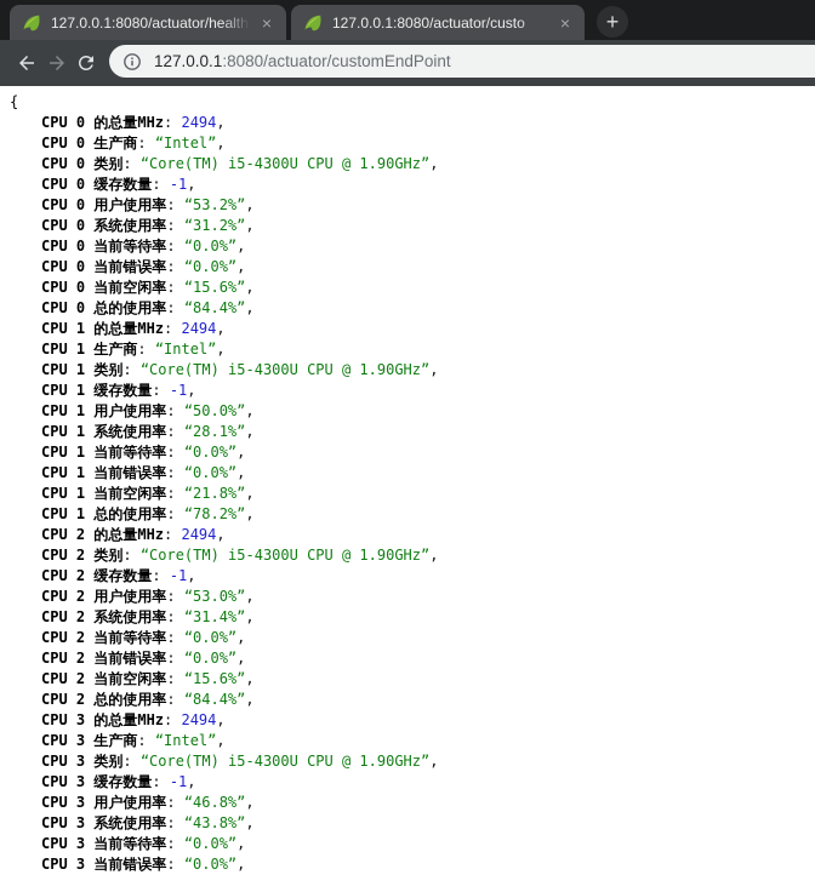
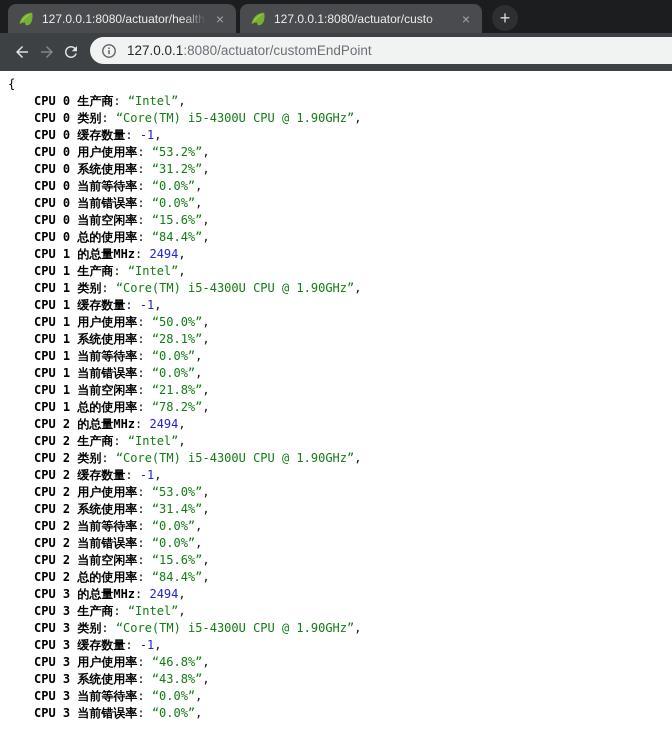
  127.0.0.1:8080/actuator/health
  ×
  127.0.0.1:8080/actuator/custo
  ×
  +
  127.0.0.1:8080/actuator/customEndPoint
  {
- CPU 0 的总量MHz: 2494,
  CPU 0 生产商: “Intel”,
  CPU 0 类别: “Core(TM) i5-4300U CPU @ 1.90GHz”,
  CPU 0 缓存数量: -1,
  CPU 0 用户使用率: “53.2%”,
  CPU 0 系统使用率: “31.2%”,
  CPU 0 当前等待率: “0.0%”,
  CPU 0 当前错误率: “0.0%”,
  CPU 0 当前空闲率: “15.6%”,
  CPU 0 总的使用率: “84.4%”,
  CPU 1 的总量MHz: 2494,
  CPU 1 生产商: “Intel”,
  CPU 1 类别: “Core(TM) i5-4300U CPU @ 1.90GHz”,
  CPU 1 缓存数量: -1,
  CPU 1 用户使用率: “50.0%”,
  CPU 1 系统使用率: “28.1%”,
  CPU 1 当前等待率: “0.0%”,
  CPU 1 当前错误率: “0.0%”,
  CPU 1 当前空闲率: “21.8%”,
  CPU 1 总的使用率: “78.2%”,
  CPU 2 的总量MHz: 2494,
+ CPU 2 生产商: “Intel”,
  CPU 2 类别: “Core(TM) i5-4300U CPU @ 1.90GHz”,
  CPU 2 缓存数量: -1,
  CPU 2 用户使用率: “53.0%”,
  CPU 2 系统使用率: “31.4%”,
  CPU 2 当前等待率: “0.0%”,
  CPU 2 当前错误率: “0.0%”,
  CPU 2 当前空闲率: “15.6%”,
  CPU 2 总的使用率: “84.4%”,
  CPU 3 的总量MHz: 2494,
  CPU 3 生产商: “Intel”,
  CPU 3 类别: “Core(TM) i5-4300U CPU @ 1.90GHz”,
  CPU 3 缓存数量: -1,
  CPU 3 用户使用率: “46.8%”,
  CPU 3 系统使用率: “43.8%”,
  CPU 3 当前等待率: “0.0%”,
  CPU 3 当前错误率: “0.0%”,
